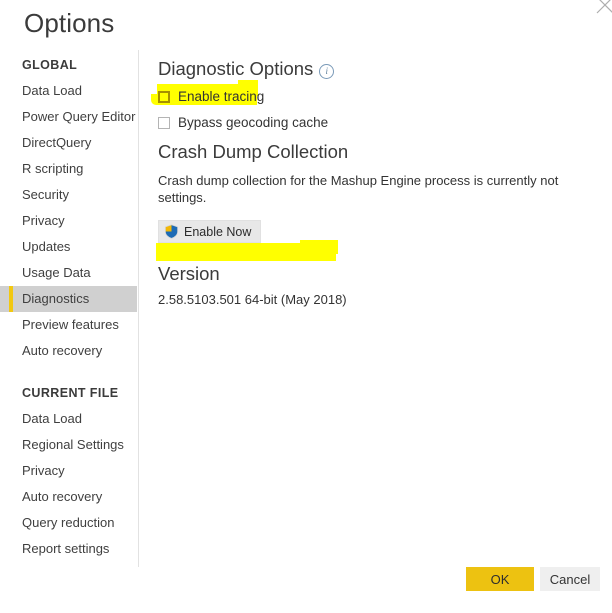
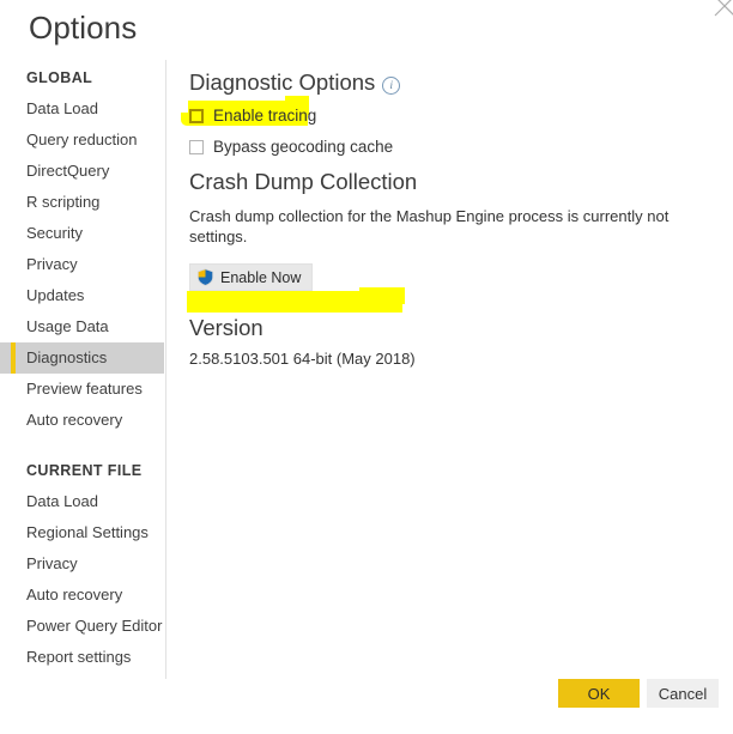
  Options
  GLOBAL
  Data Load
- Power Query Editor
+ Query reduction
  DirectQuery
  R scripting
  Security
  Privacy
  Updates
  Usage Data
  Diagnostics
  Preview features
  Auto recovery
  CURRENT FILE
  Data Load
  Regional Settings
  Privacy
  Auto recovery
- Query reduction
+ Power Query Editor
  Report settings
  Diagnostic Options
  i
  Enable tracing
  Bypass geocoding cache
  Crash Dump Collection
  Crash dump collection for the Mashup Engine process is currently not settings.
  Enable Now
  Version
  2.58.5103.501 64-bit (May 2018)
  OK
  Cancel
